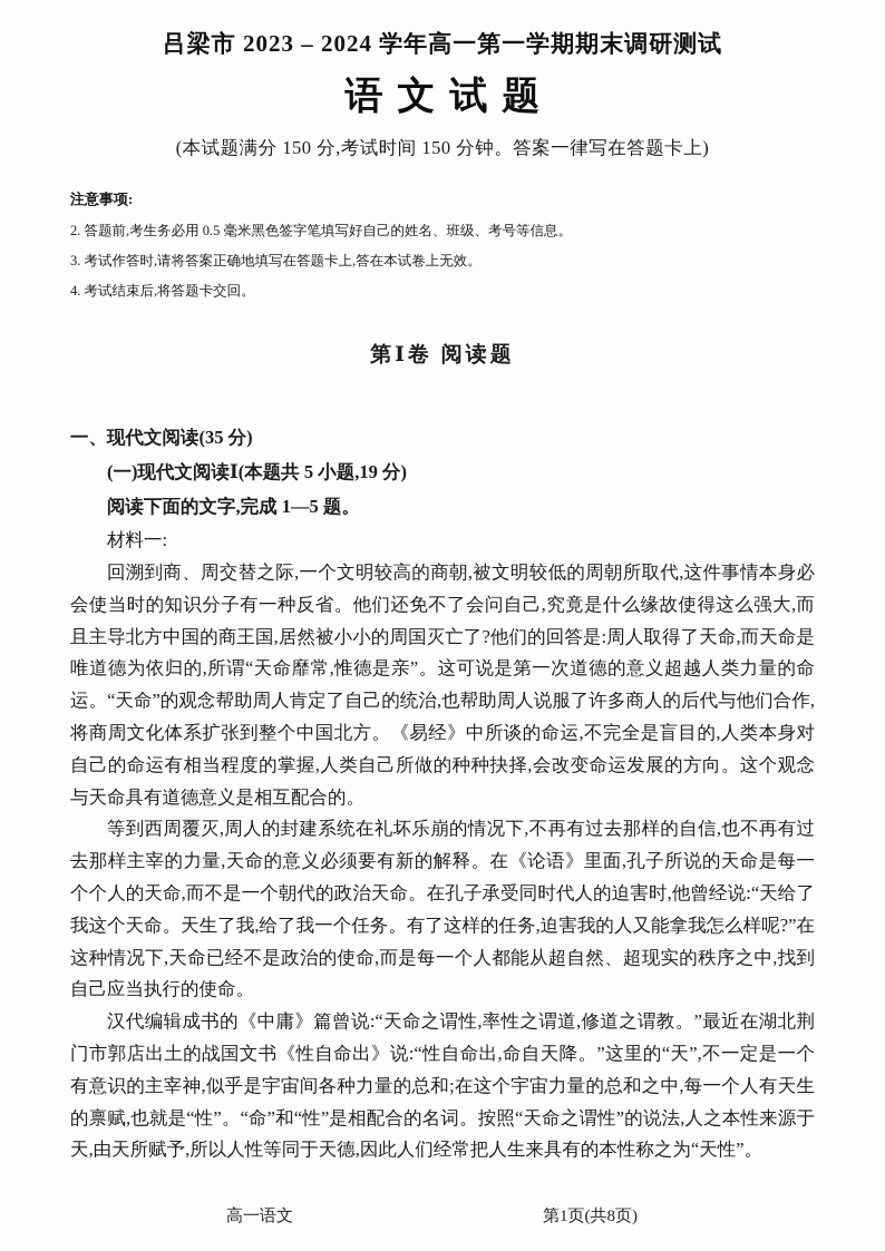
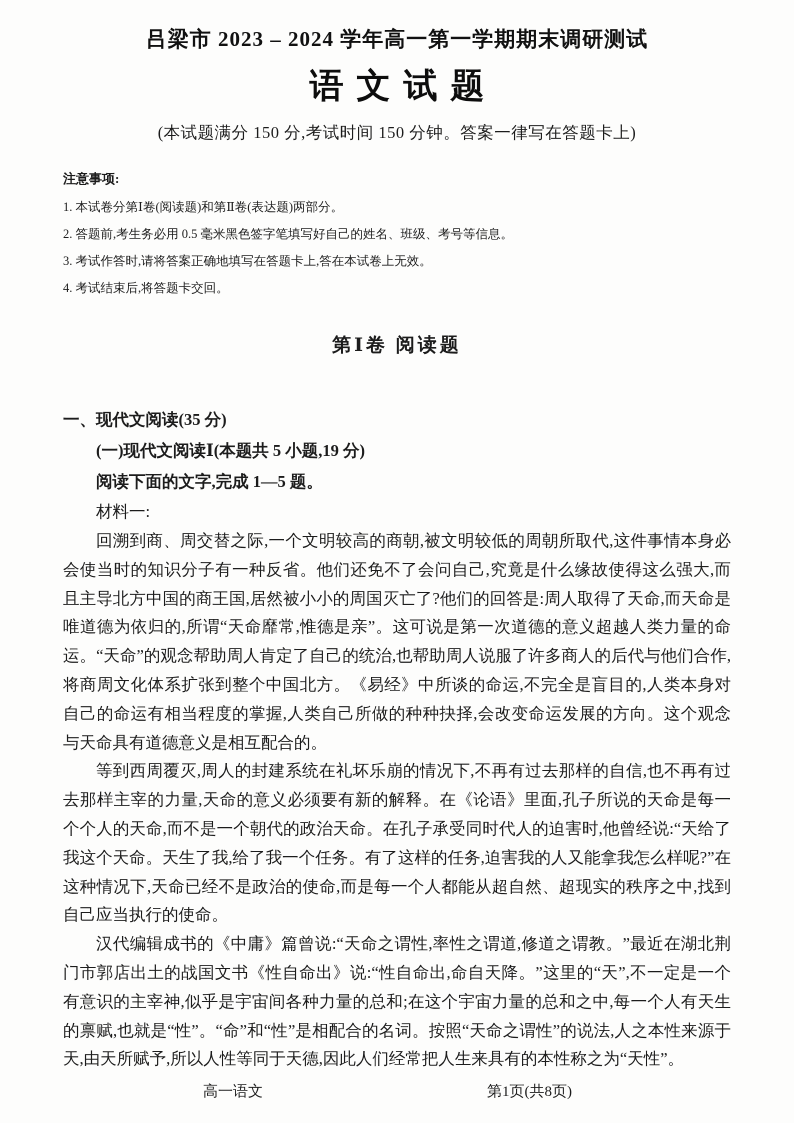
  吕梁市 2023 – 2024 学年高一第一学期期末调研测试
  语文试题
  (本试题满分 150 分,考试时间 150 分钟。答案一律写在答题卡上)
  注意事项:
+ 1. 本试卷分第Ⅰ卷(阅读题)和第Ⅱ卷(表达题)两部分。
  2. 答题前,考生务必用 0.5 毫米黑色签字笔填写好自己的姓名、班级、考号等信息。
  3. 考试作答时,请将答案正确地填写在答题卡上,答在本试卷上无效。
  4. 考试结束后,将答题卡交回。
  第Ⅰ卷 阅读题
  一、现代文阅读(35 分)
  (一)现代文阅读Ⅰ(本题共 5 小题,19 分)
  阅读下面的文字,完成 1—5 题。
  材料一:
  回溯到商、周交替之际,一个文明较高的商朝,被文明较低的周朝所取代,这件事情本身必会使当时的知识分子有一种反省。他们还免不了会问自己,究竟是什么缘故使得这么强大,而且主导北方中国的商王国,居然被小小的周国灭亡了?他们的回答是:周人取得了天命,而天命是唯道德为依归的,所谓“天命靡常,惟德是亲”。这可说是第一次道德的意义超越人类力量的命运。“天命”的观念帮助周人肯定了自己的统治,也帮助周人说服了许多商人的后代与他们合作,将商周文化体系扩张到整个中国北方。《易经》中所谈的命运,不完全是盲目的,人类本身对自己的命运有相当程度的掌握,人类自己所做的种种抉择,会改变命运发展的方向。这个观念与天命具有道德意义是相互配合的。
  等到西周覆灭,周人的封建系统在礼坏乐崩的情况下,不再有过去那样的自信,也不再有过去那样主宰的力量,天命的意义必须要有新的解释。在《论语》里面,孔子所说的天命是每一个个人的天命,而不是一个朝代的政治天命。在孔子承受同时代人的迫害时,他曾经说:“天给了我这个天命。天生了我,给了我一个任务。有了这样的任务,迫害我的人又能拿我怎么样呢?”在这种情况下,天命已经不是政治的使命,而是每一个人都能从超自然、超现实的秩序之中,找到自己应当执行的使命。
  汉代编辑成书的《中庸》篇曾说:“天命之谓性,率性之谓道,修道之谓教。”最近在湖北荆门市郭店出土的战国文书《性自命出》说:“性自命出,命自天降。”这里的“天”,不一定是一个有意识的主宰神,似乎是宇宙间各种力量的总和;在这个宇宙力量的总和之中,每一个人有天生的禀赋,也就是“性”。“命”和“性”是相配合的名词。按照“天命之谓性”的说法,人之本性来源于天,由天所赋予,所以人性等同于天德,因此人们经常把人生来具有的本性称之为“天性”。
  高一语文
  第1页(共8页)
